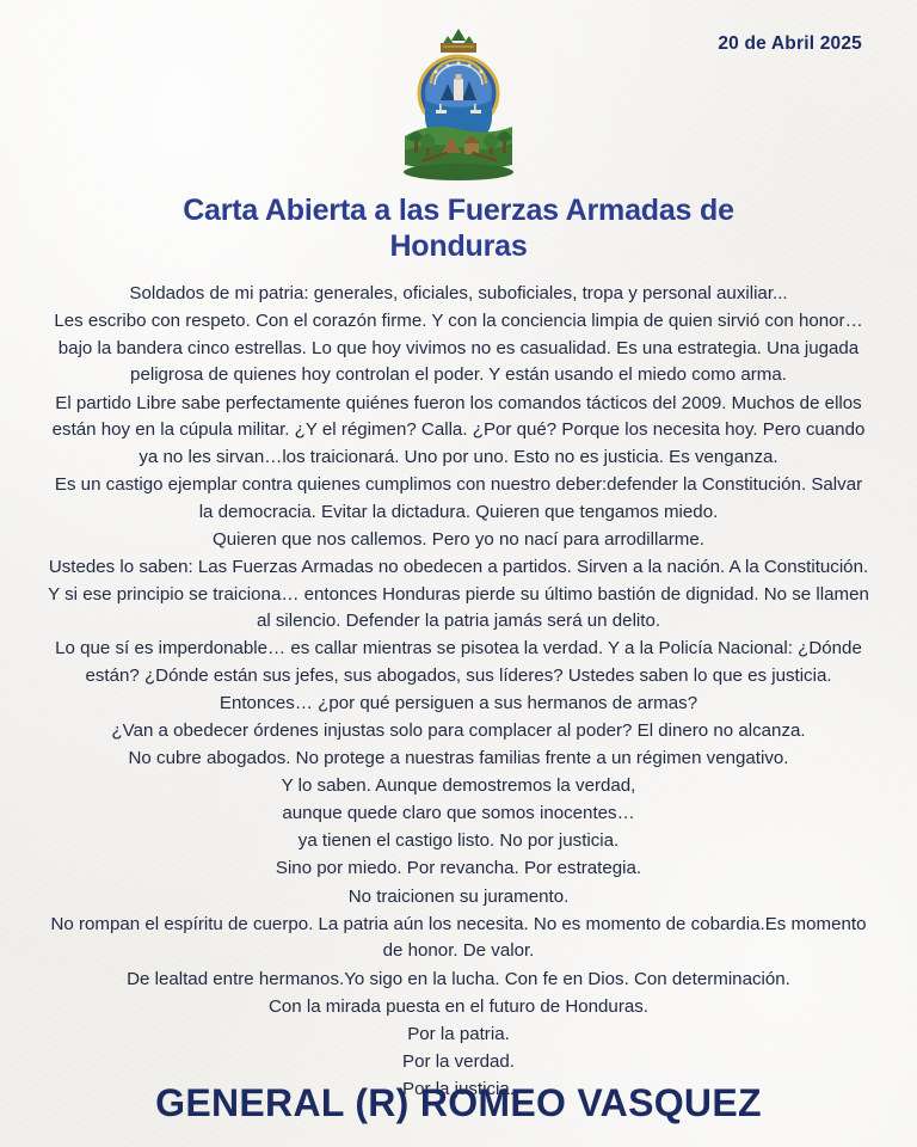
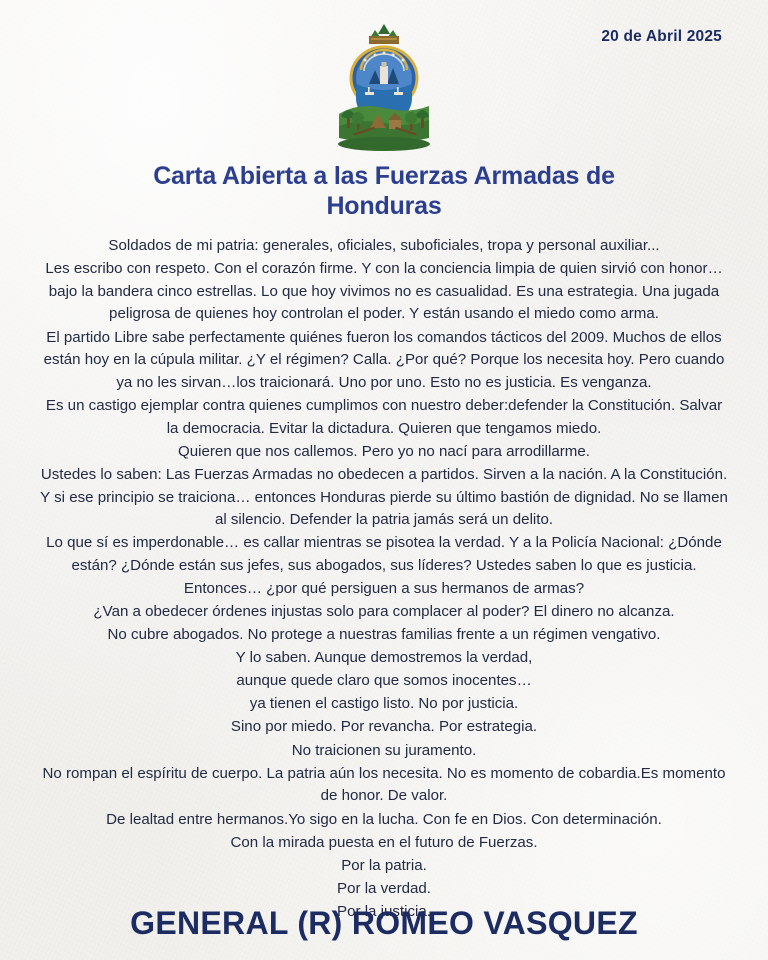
  20 de Abril 2025
  Carta Abierta a las Fuerzas Armadas de Honduras
  Soldados de mi patria: generales, oficiales, suboficiales, tropa y personal auxiliar...
  Les escribo con respeto. Con el corazón firme. Y con la conciencia limpia de quien sirvió con honor… bajo la bandera cinco estrellas. Lo que hoy vivimos no es casualidad. Es una estrategia. Una jugada peligrosa de quienes hoy controlan el poder. Y están usando el miedo como arma.
  El partido Libre sabe perfectamente quiénes fueron los comandos tácticos del 2009. Muchos de ellos están hoy en la cúpula militar. ¿Y el régimen? Calla. ¿Por qué? Porque los necesita hoy. Pero cuando ya no les sirvan…los traicionará. Uno por uno. Esto no es justicia. Es venganza.
  Es un castigo ejemplar contra quienes cumplimos con nuestro deber:defender la Constitución. Salvar la democracia. Evitar la dictadura. Quieren que tengamos miedo.
  Quieren que nos callemos. Pero yo no nací para arrodillarme.
  Ustedes lo saben: Las Fuerzas Armadas no obedecen a partidos. Sirven a la nación. A la Constitución. Y si ese principio se traiciona… entonces Honduras pierde su último bastión de dignidad. No se llamen al silencio. Defender la patria jamás será un delito.
  Lo que sí es imperdonable… es callar mientras se pisotea la verdad. Y a la Policía Nacional: ¿Dónde están? ¿Dónde están sus jefes, sus abogados, sus líderes? Ustedes saben lo que es justicia. Entonces… ¿por qué persiguen a sus hermanos de armas?
  ¿Van a obedecer órdenes injustas solo para complacer al poder? El dinero no alcanza.
  No cubre abogados. No protege a nuestras familias frente a un régimen vengativo.
  Y lo saben. Aunque demostremos la verdad,
  aunque quede claro que somos inocentes…
  ya tienen el castigo listo. No por justicia.
  Sino por miedo. Por revancha. Por estrategia.
  No traicionen su juramento.
  No rompan el espíritu de cuerpo. La patria aún los necesita. No es momento de cobardia.Es momento de honor. De valor.
  De lealtad entre hermanos.Yo sigo en la lucha. Con fe en Dios. Con determinación.
- Con la mirada puesta en el futuro de Honduras.
+ Con la mirada puesta en el futuro de Fuerzas.
  Por la patria.
  Por la verdad.
  Por la justicia.
  GENERAL (R) ROMEO VASQUEZ
